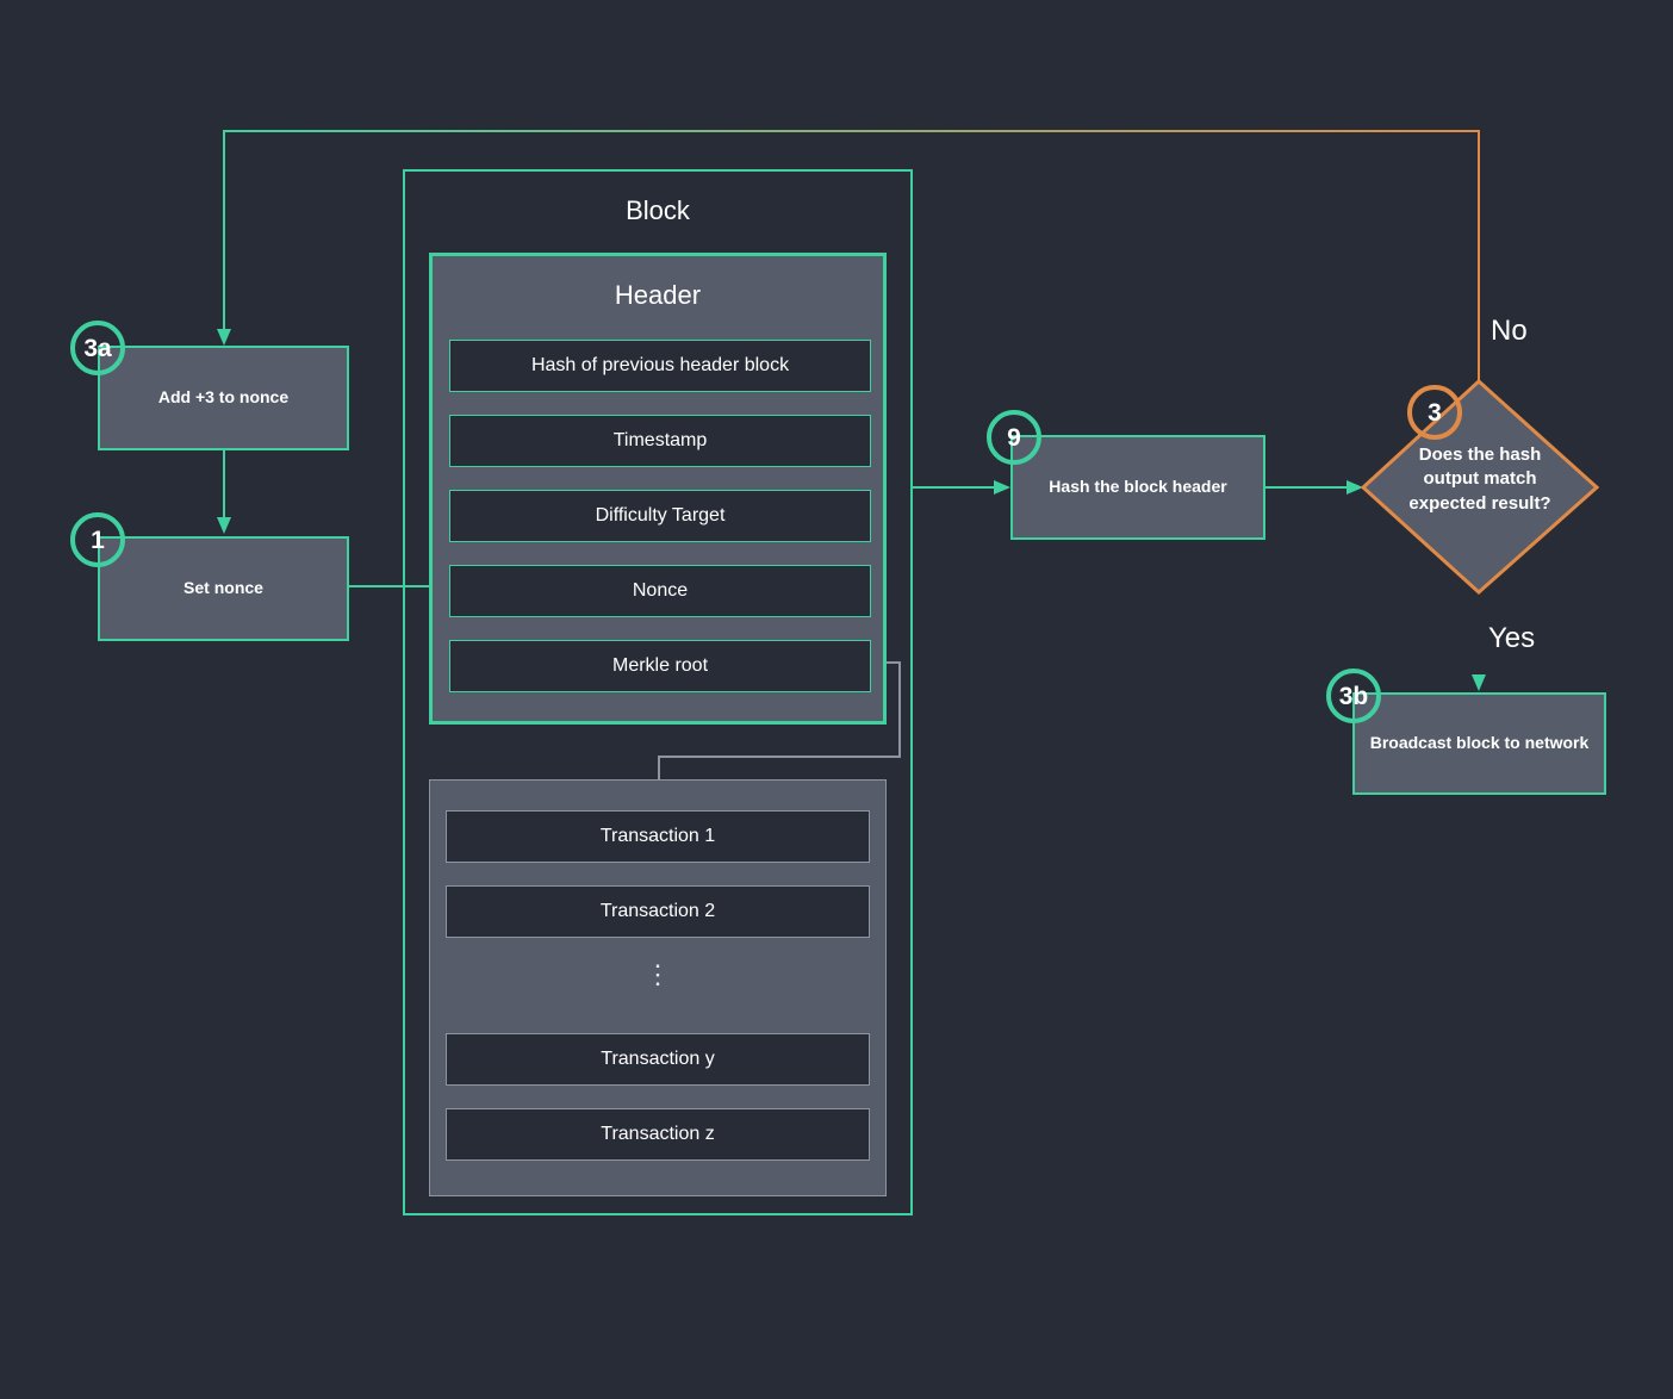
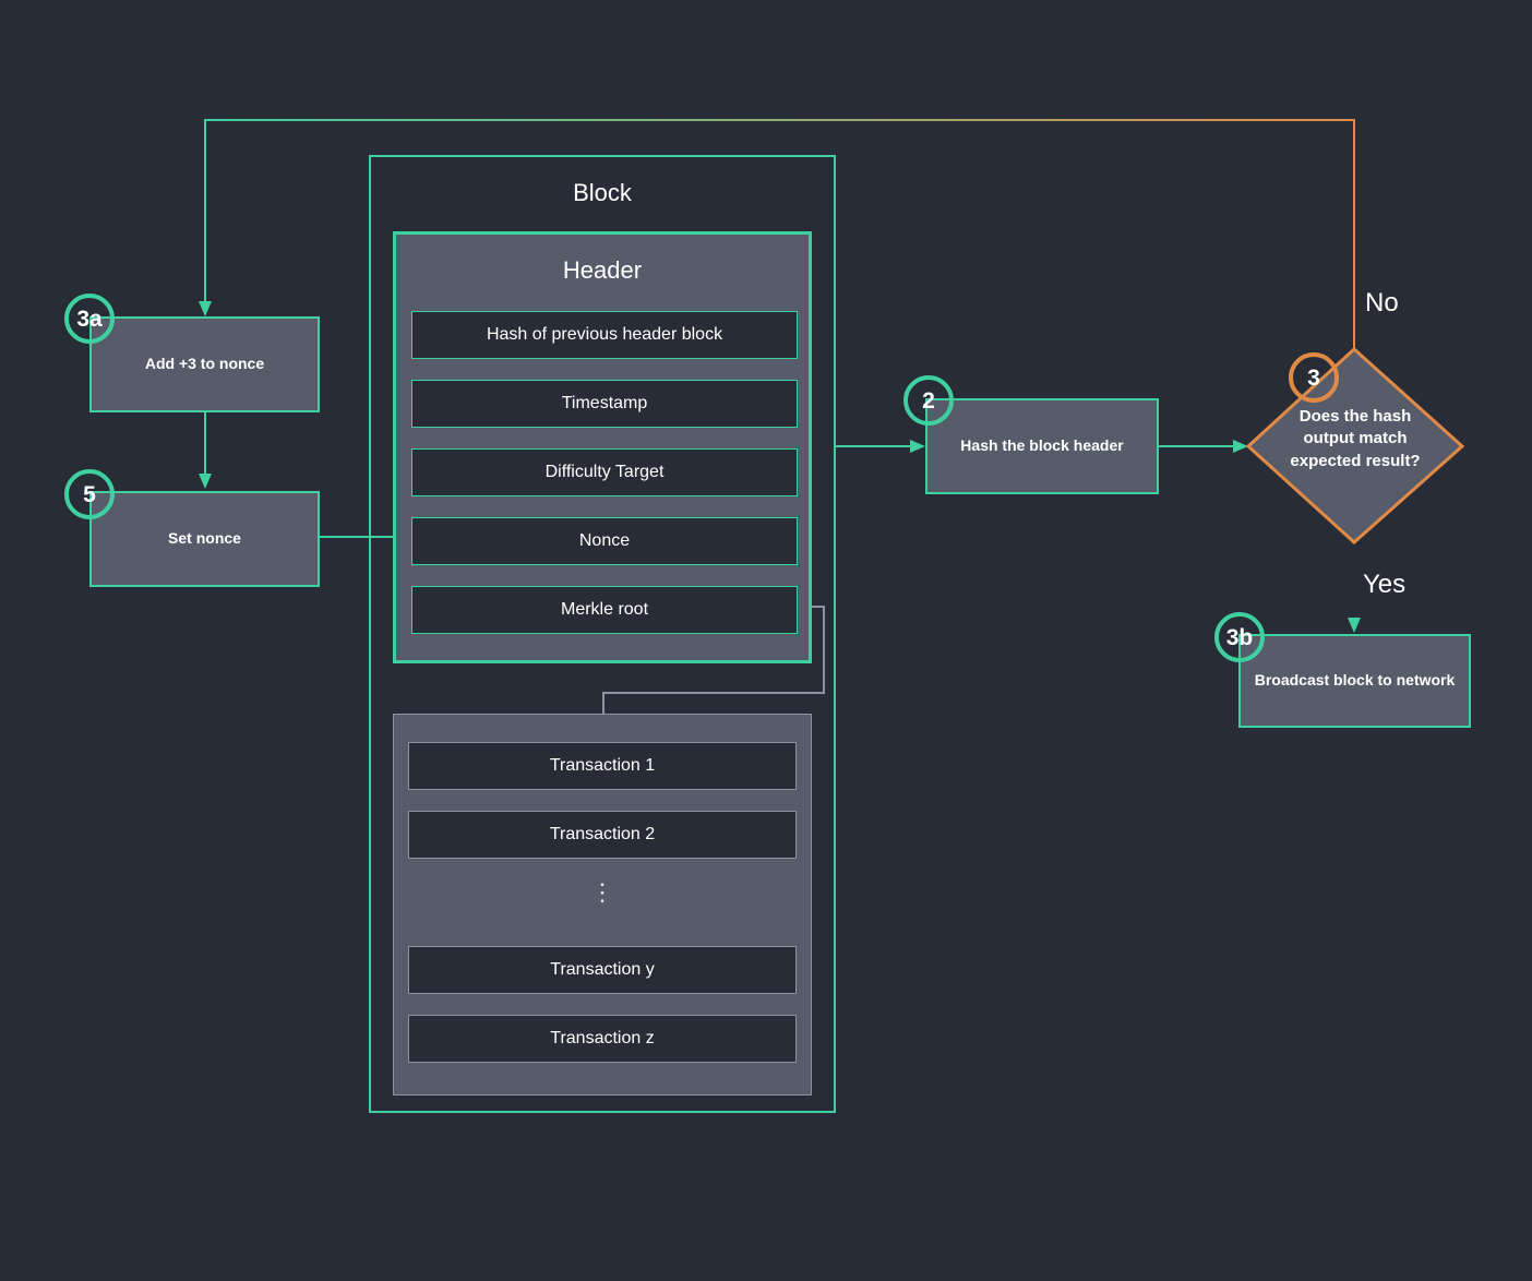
  3a
  Add +3 to nonce
- 1
+ 5
  Set nonce
  Block
  Header
  Hash of previous header block
  Timestamp
  Difficulty Target
  Nonce
  Merkle root
  Transaction 1
  Transaction 2
  ⋮
  Transaction y
  Transaction z
- 9
+ 2
  Hash the block header
  3
  Does the hash
  output match
  expected result?
  No
  Yes
  3b
  Broadcast block to network
